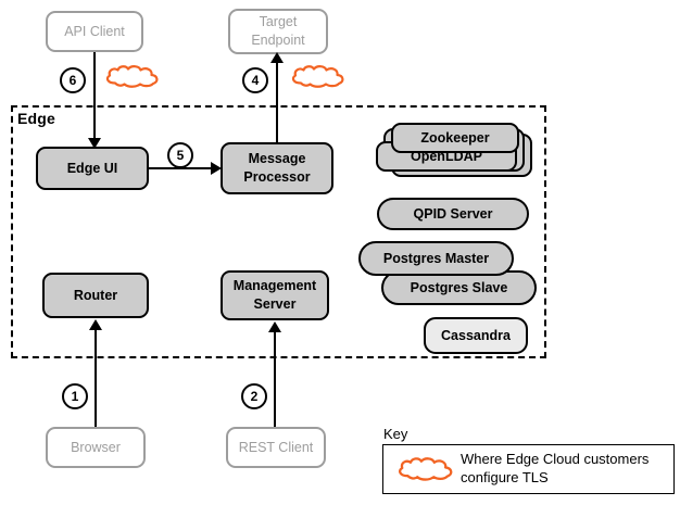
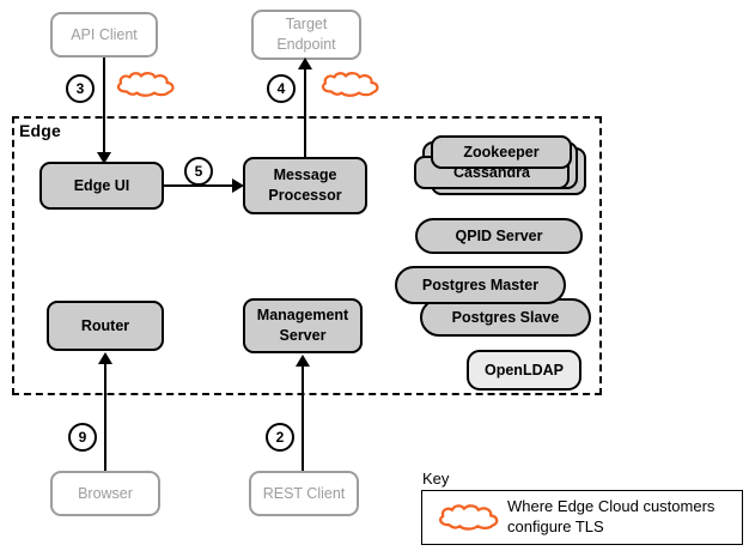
  API Client
  Target
  Endpoint
  Edge
- 6
+ 3
  4
  Edge UI
  Message
  Processor
  5
  Router
  Management
  Server
- OpenLDAP
+ Cassandra
  Zookeeper
  QPID Server
  Postgres Slave
  Postgres Master
- Cassandra
+ OpenLDAP
- 1
+ 9
  2
  Browser
  REST Client
  Key
  Where Edge Cloud customers
  configure TLS
